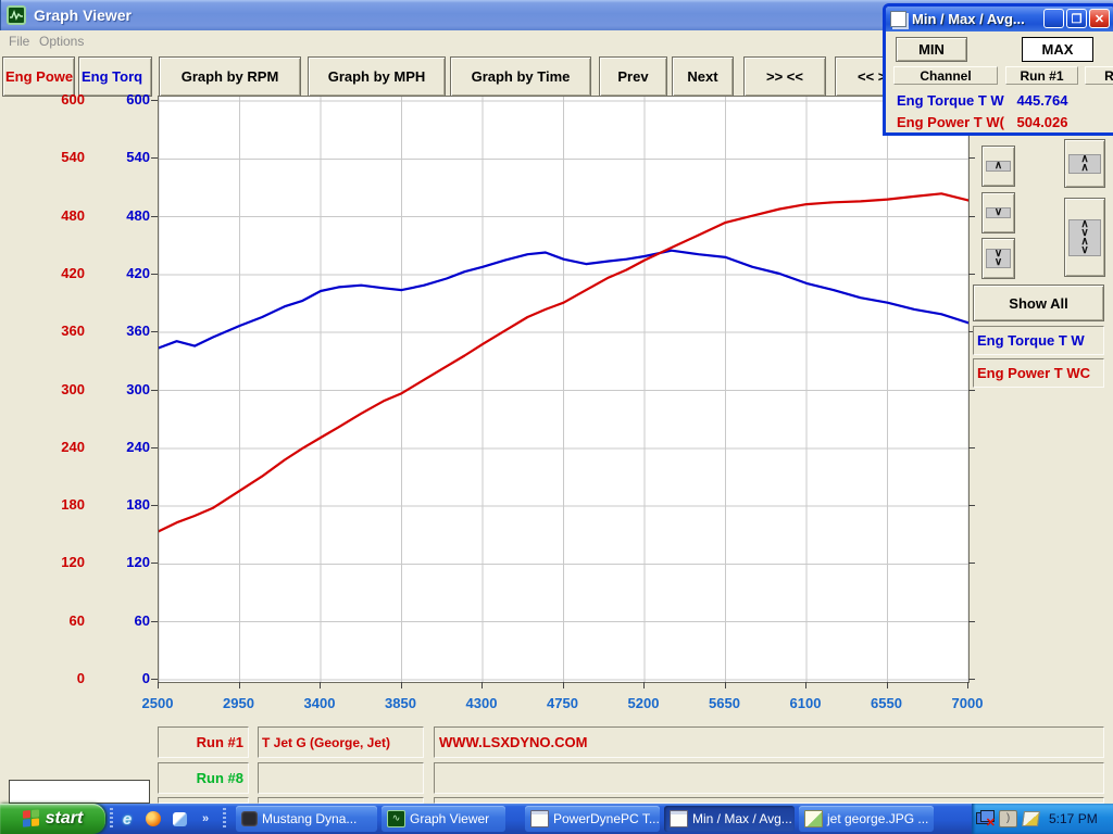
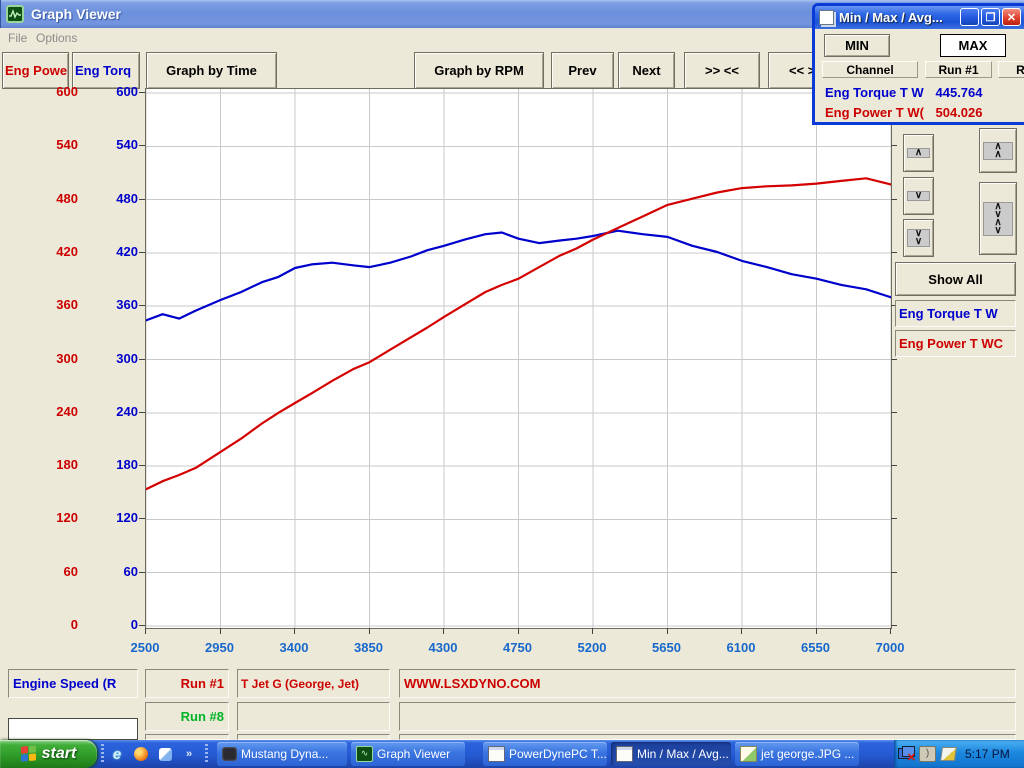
  Graph Viewer
  File
  Options
  Eng Powe
  Eng Torq
- Graph by RPM
+ Graph by Time
- Graph by MPH
- Graph by Time
+ Graph by RPM
  Prev
  Next
  >> <<
  600
  600
  540
  540
  480
  480
  420
  420
  360
  360
  300
  300
  240
  240
  180
  180
  120
  120
  60
  60
  0
  0
  2500
  2950
  3400
  3850
  4300
  4750
  5200
  5650
  6100
  6550
  7000
  ∧
  ∨
  ∨
  ∨
  ∧
  ∧
  ∧
  ∨
  ∧
  ∨
  Show All
  Eng Torque T W
  Eng Power T WC
+ Engine Speed (R
  Run #1
  T Jet G (George, Jet)
  WWW.LSXDYNO.COM
  Run #8
  Min / Max / Avg...
  _
  ❒
  ✕
  MIN
  MAX
  Channel
  Run #1
  R
  Eng Torque T W
  445.764
  Eng Power T W(
  504.026
  start
  e
  »
  Mustang Dyna...
  ∿
  Graph Viewer
  PowerDynePC T...
  Min / Max / Avg...
  jet george.JPG ...
  ✕
  )
  5:17 PM
